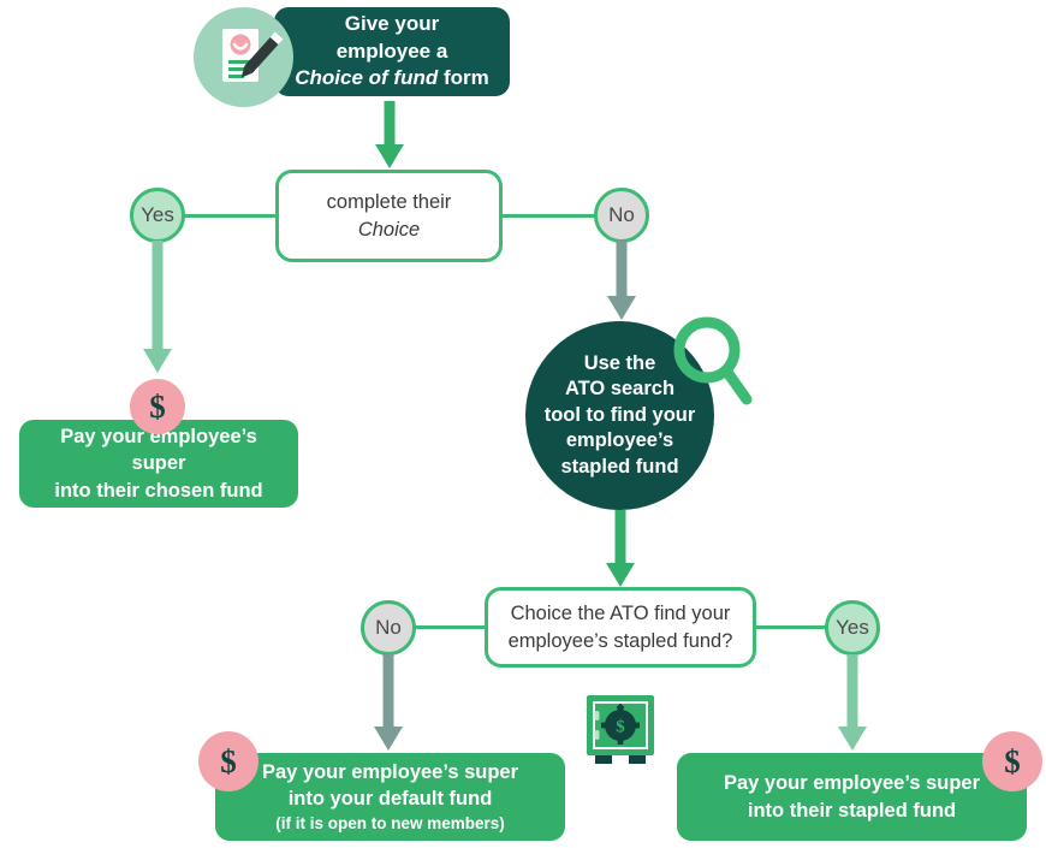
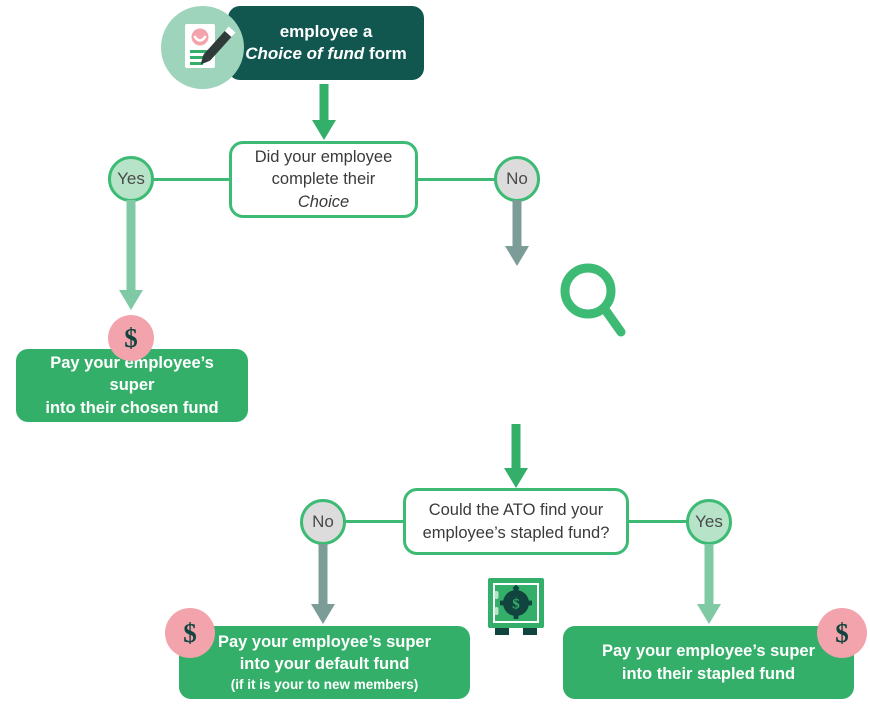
- Give your
  employee a
  Choice of fund form
+ Did your employee
  complete their Choice
  Yes
  No
  $
  Pay your employee’s super
  into their chosen fund
- Use the
- ATO search
- tool to find your
- employee’s
- stapled fund
- Choice the ATO find your
+ Could the ATO find your
  employee’s stapled fund?
  No
  Yes
  $
  $
  Pay your employee’s super
  into your default fund
- (if it is open to new members)
+ (if it is your to new members)
  $
  Pay your employee’s super
  into their stapled fund
